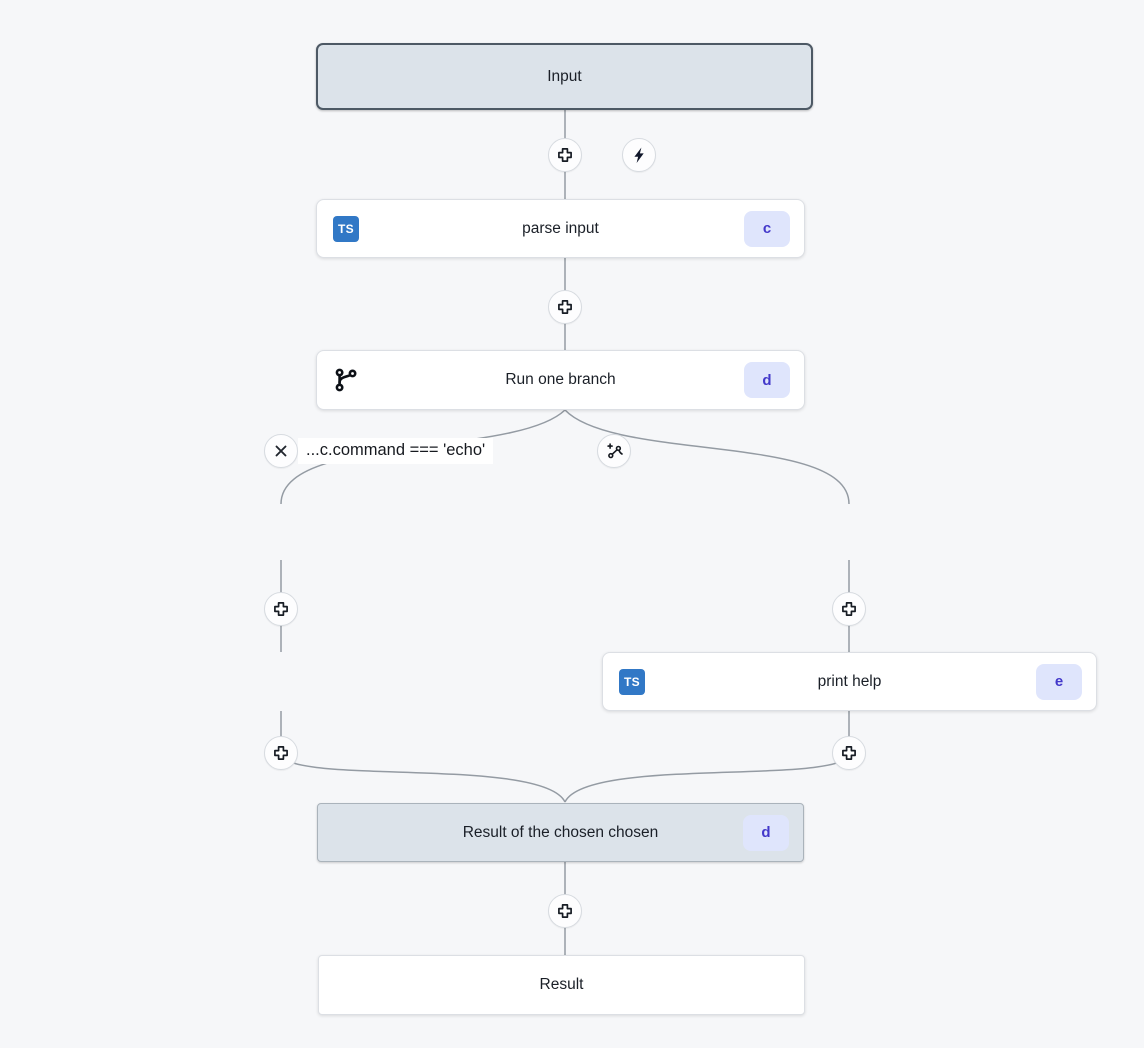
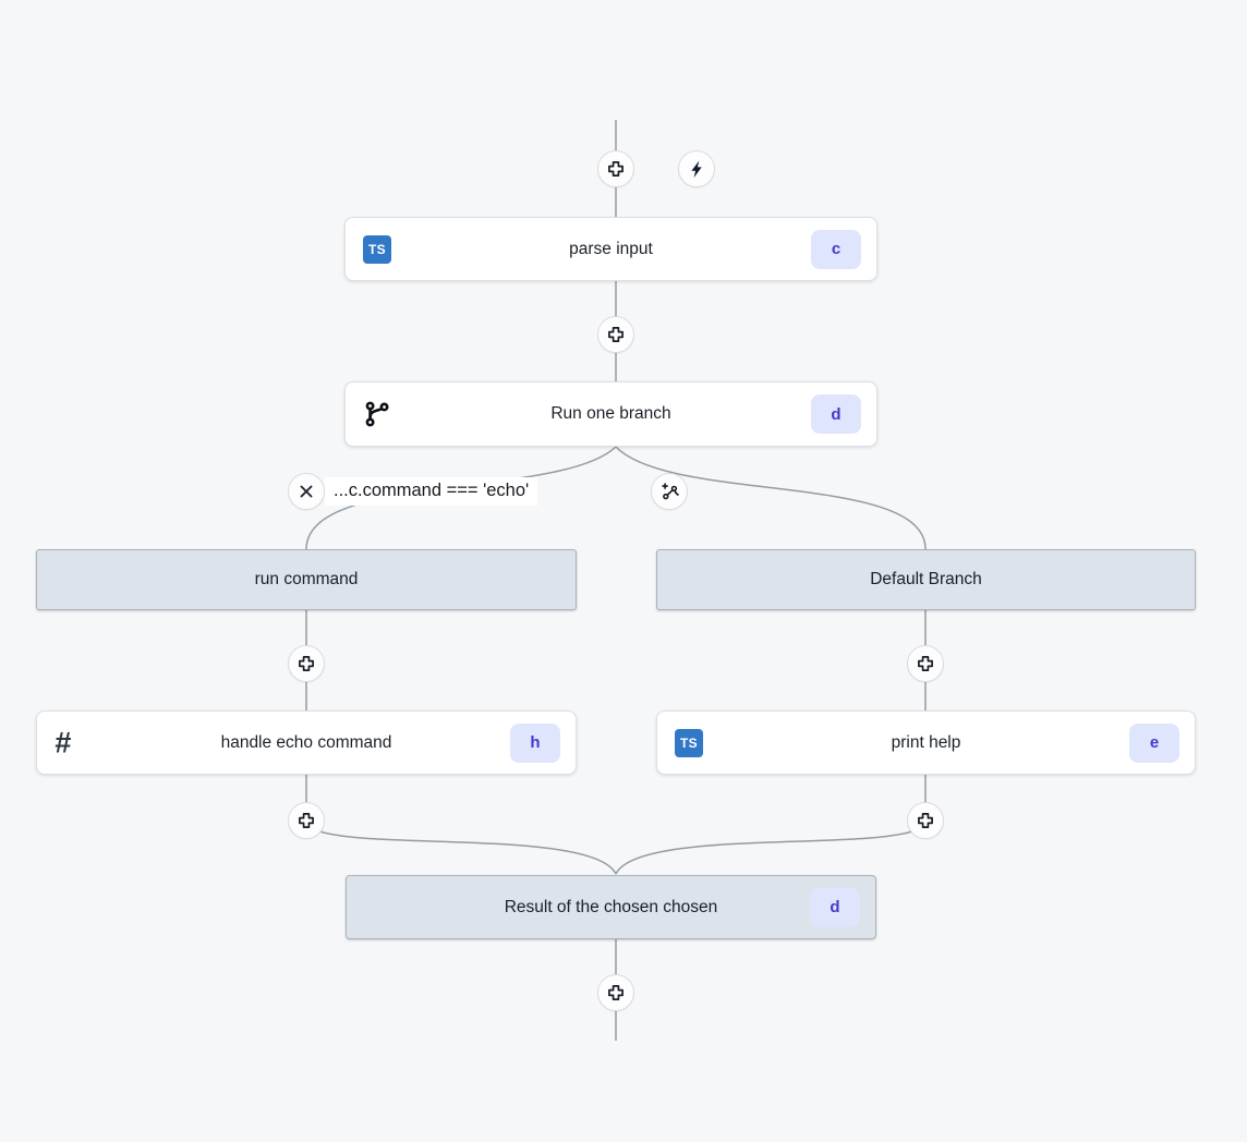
- Input
  TS
  parse input
  c
  Run one branch
  d
  ...c.command === 'echo'
+ run command
+ #
+ handle echo command
+ h
+ Default Branch
  TS
  print help
  e
  Result of the chosen chosen
  d
- Result
